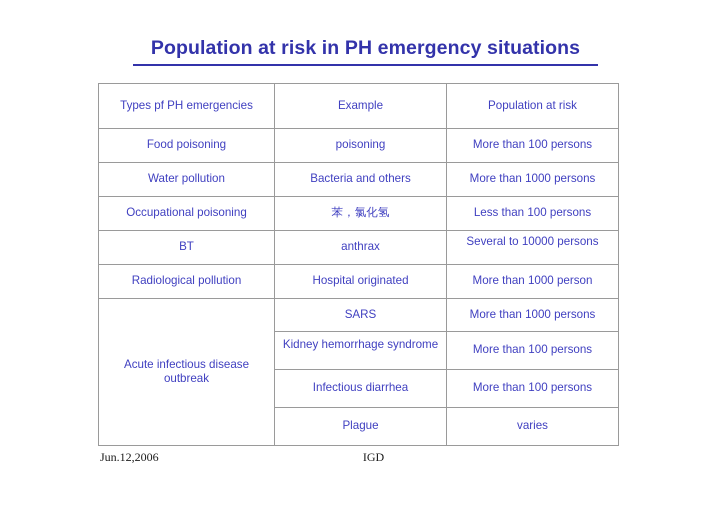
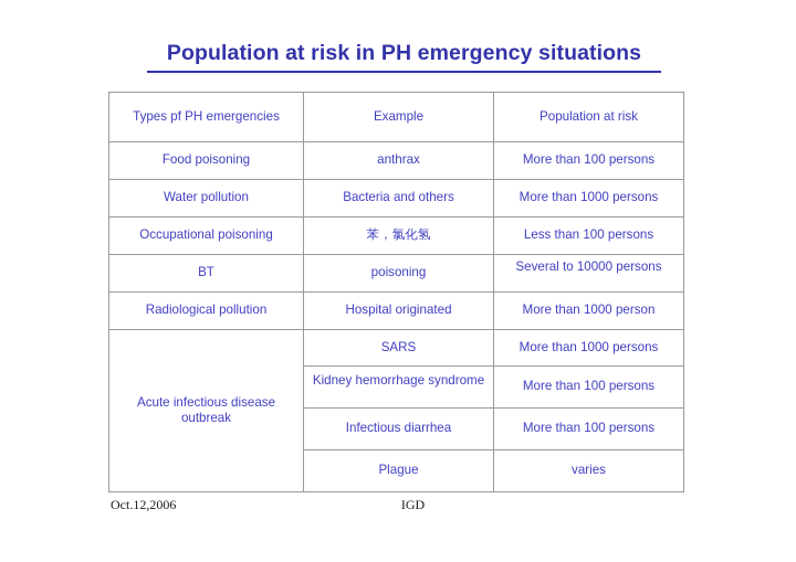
  Population at risk in PH emergency situations
  Types pf PH emergencies	Example	Population at risk
- Food poisoning	poisoning	More than 100 persons
+ Food poisoning	anthrax	More than 100 persons
  Water pollution	Bacteria and others	More than 1000 persons
  Occupational poisoning	苯，氯化氢	Less than 100 persons
- BT	anthrax	Several to 10000 persons
+ BT	poisoning	Several to 10000 persons
  Radiological pollution	Hospital originated	More than 1000 person
  Acute infectious disease outbreak	SARS	More than 1000 persons
  Kidney hemorrhage syndrome	More than 100 persons
  Infectious diarrhea	More than 100 persons
  Plague	varies
- Jun.12,2006
+ Oct.12,2006
  IGD
